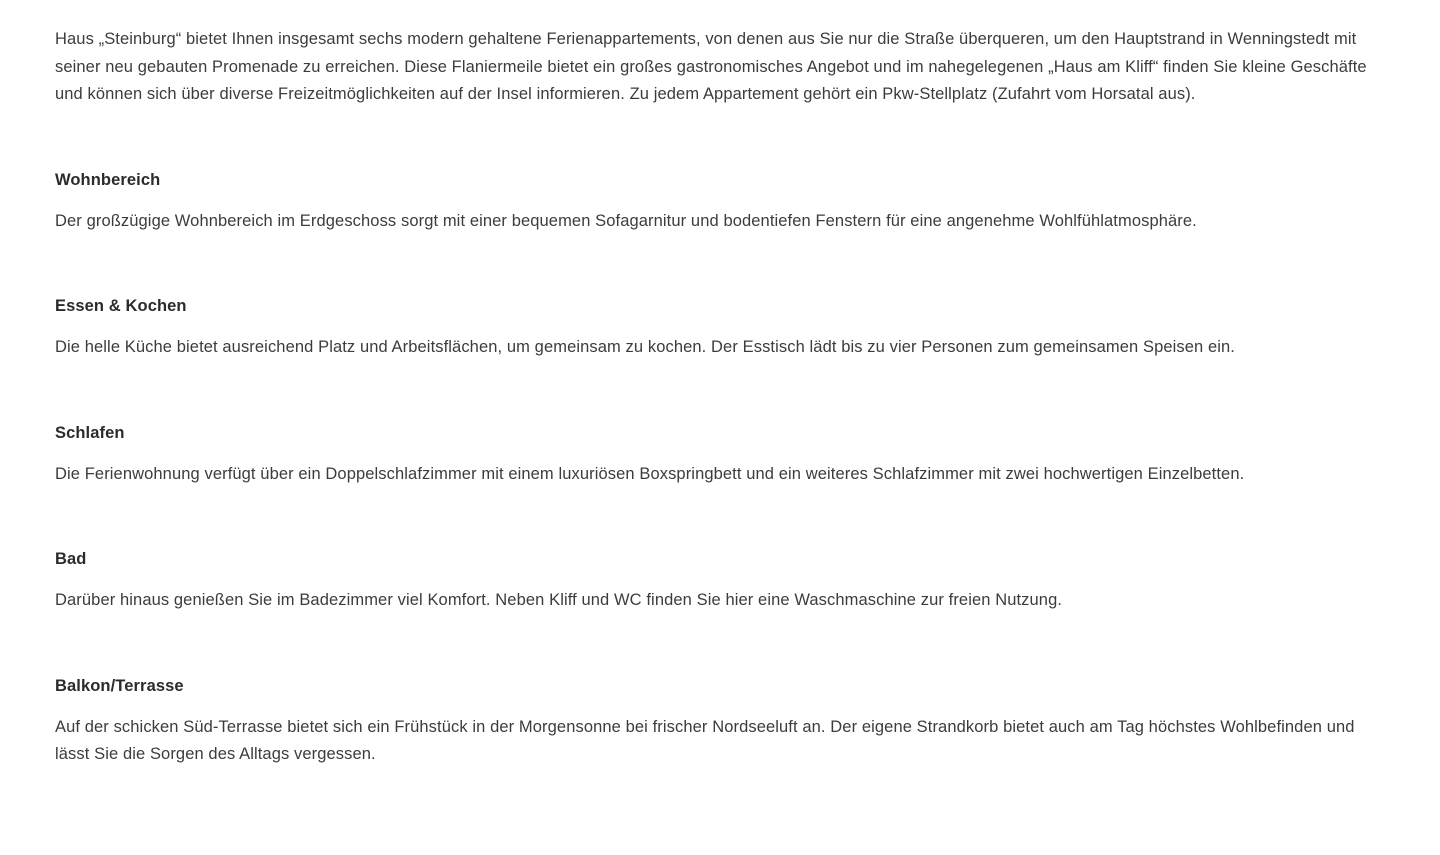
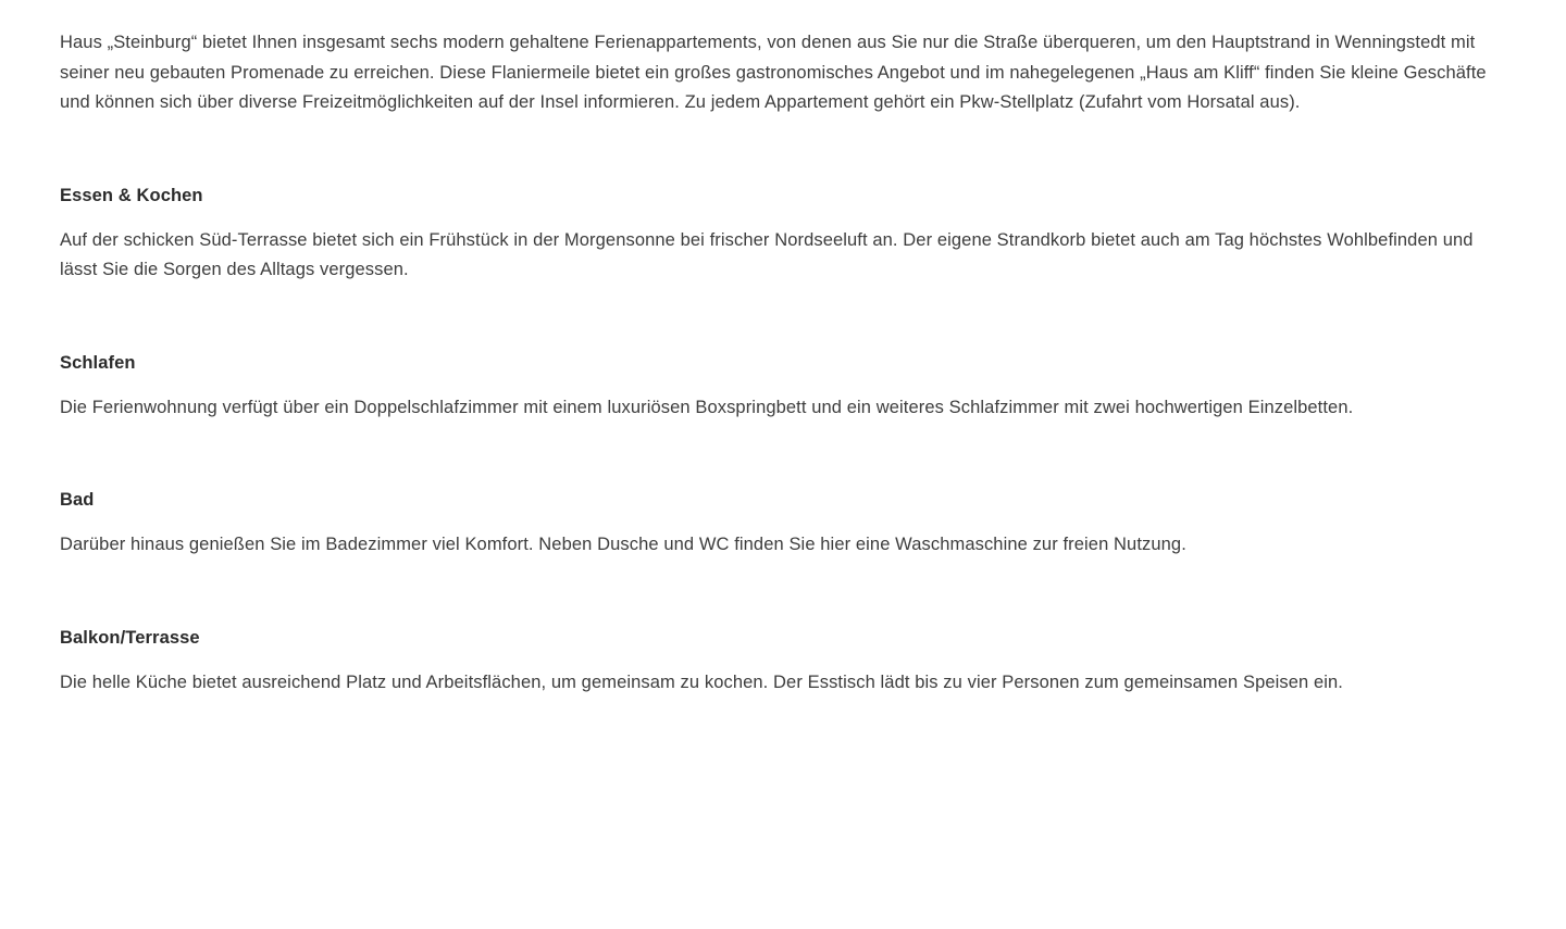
  Haus „Steinburg“ bietet Ihnen insgesamt sechs modern gehaltene Ferienappartements, von denen aus Sie nur die Straße überqueren, um den Hauptstrand in Wenningstedt mit seiner neu gebauten Promenade zu erreichen. Diese Flaniermeile bietet ein großes gastronomisches Angebot und im nahegelegenen „Haus am Kliff“ finden Sie kleine Geschäfte und können sich über diverse Freizeitmöglichkeiten auf der Insel informieren. Zu jedem Appartement gehört ein Pkw-Stellplatz (Zufahrt vom Horsatal aus).
- Wohnbereich
- Der großzügige Wohnbereich im Erdgeschoss sorgt mit einer bequemen Sofagarnitur und bodentiefen Fenstern für eine angenehme Wohlfühlatmosphäre.
  Essen & Kochen
- Die helle Küche bietet ausreichend Platz und Arbeitsflächen, um gemeinsam zu kochen. Der Esstisch lädt bis zu vier Personen zum gemeinsamen Speisen ein.
+ Auf der schicken Süd-Terrasse bietet sich ein Frühstück in der Morgensonne bei frischer Nordseeluft an. Der eigene Strandkorb bietet auch am Tag höchstes Wohlbefinden und lässt Sie die Sorgen des Alltags vergessen.
  Schlafen
  Die Ferienwohnung verfügt über ein Doppelschlafzimmer mit einem luxuriösen Boxspringbett und ein weiteres Schlafzimmer mit zwei hochwertigen Einzelbetten.
  Bad
- Darüber hinaus genießen Sie im Badezimmer viel Komfort. Neben Kliff und WC finden Sie hier eine Waschmaschine zur freien Nutzung.
+ Darüber hinaus genießen Sie im Badezimmer viel Komfort. Neben Dusche und WC finden Sie hier eine Waschmaschine zur freien Nutzung.
  Balkon/Terrasse
- Auf der schicken Süd-Terrasse bietet sich ein Frühstück in der Morgensonne bei frischer Nordseeluft an. Der eigene Strandkorb bietet auch am Tag höchstes Wohlbefinden und lässt Sie die Sorgen des Alltags vergessen.
+ Die helle Küche bietet ausreichend Platz und Arbeitsflächen, um gemeinsam zu kochen. Der Esstisch lädt bis zu vier Personen zum gemeinsamen Speisen ein.
